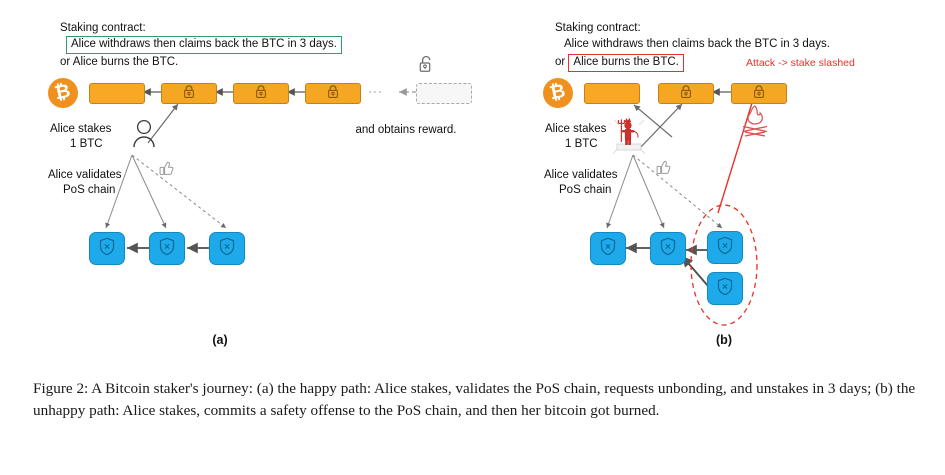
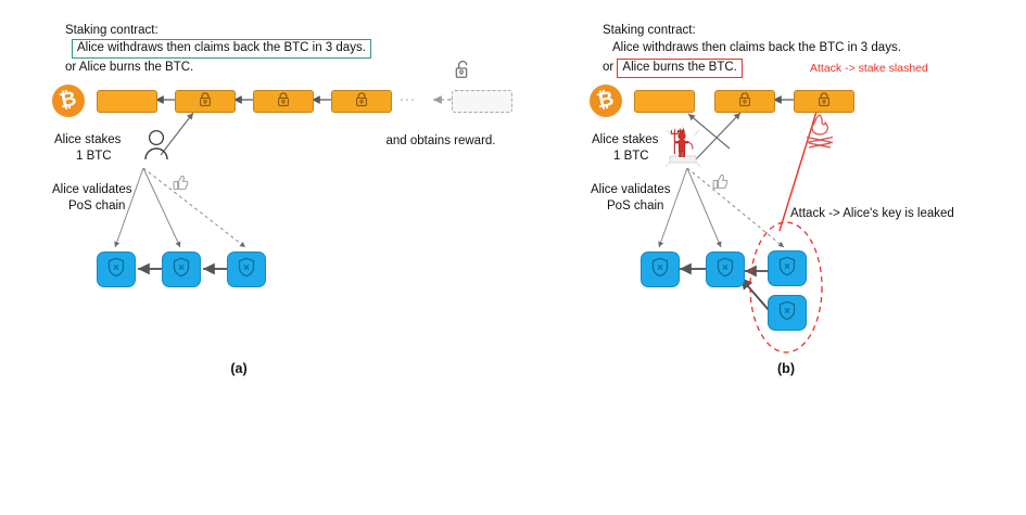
  Staking contract:
  Alice withdraws then claims back the BTC in 3 days.
  or Alice burns the BTC.
  Alice stakes
  1 BTC
  Alice validates
  PoS chain
  and obtains reward.
  (a)
  Staking contract:
  Alice withdraws then claims back the BTC in 3 days.
  or Alice burns the BTC.
  Attack -> stake slashed
  Alice stakes
  1 BTC
  Alice validates
  PoS chain
+ Attack -> Alice's key is leaked
  (b)
- Figure 2: A Bitcoin staker's journey: (a) the happy path: Alice stakes, validates the PoS chain, requests unbonding, and unstakes in 3 days; (b) the unhappy path: Alice stakes, commits a safety offense to the PoS chain, and then her bitcoin got burned.
